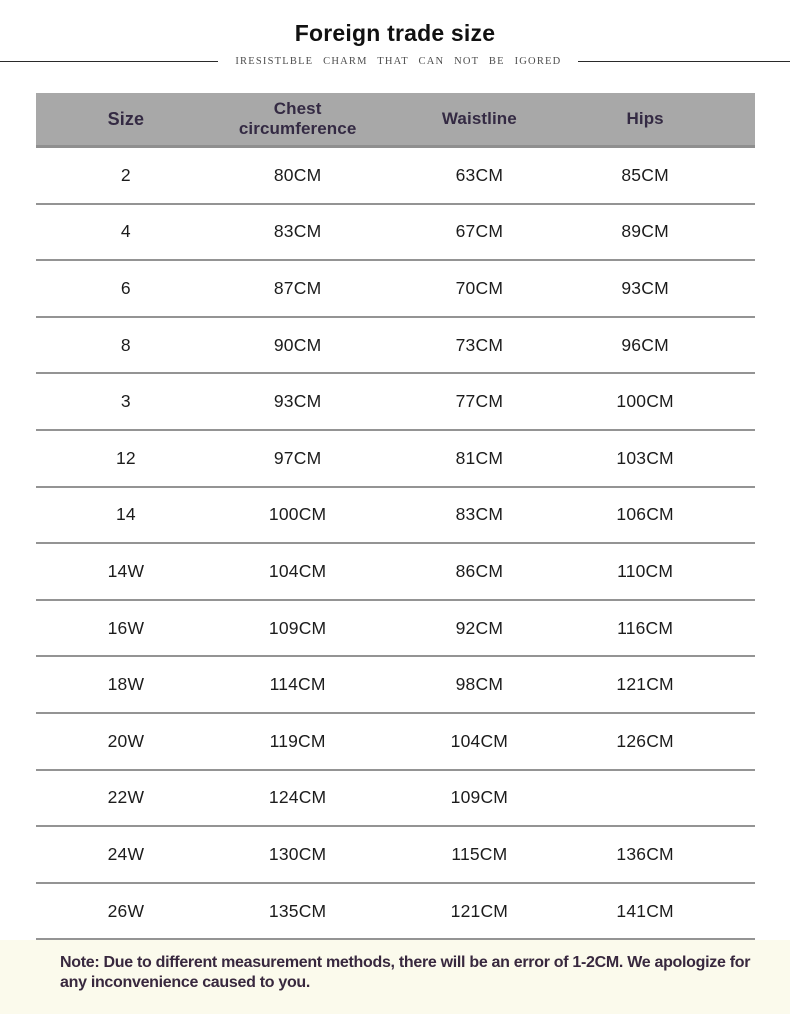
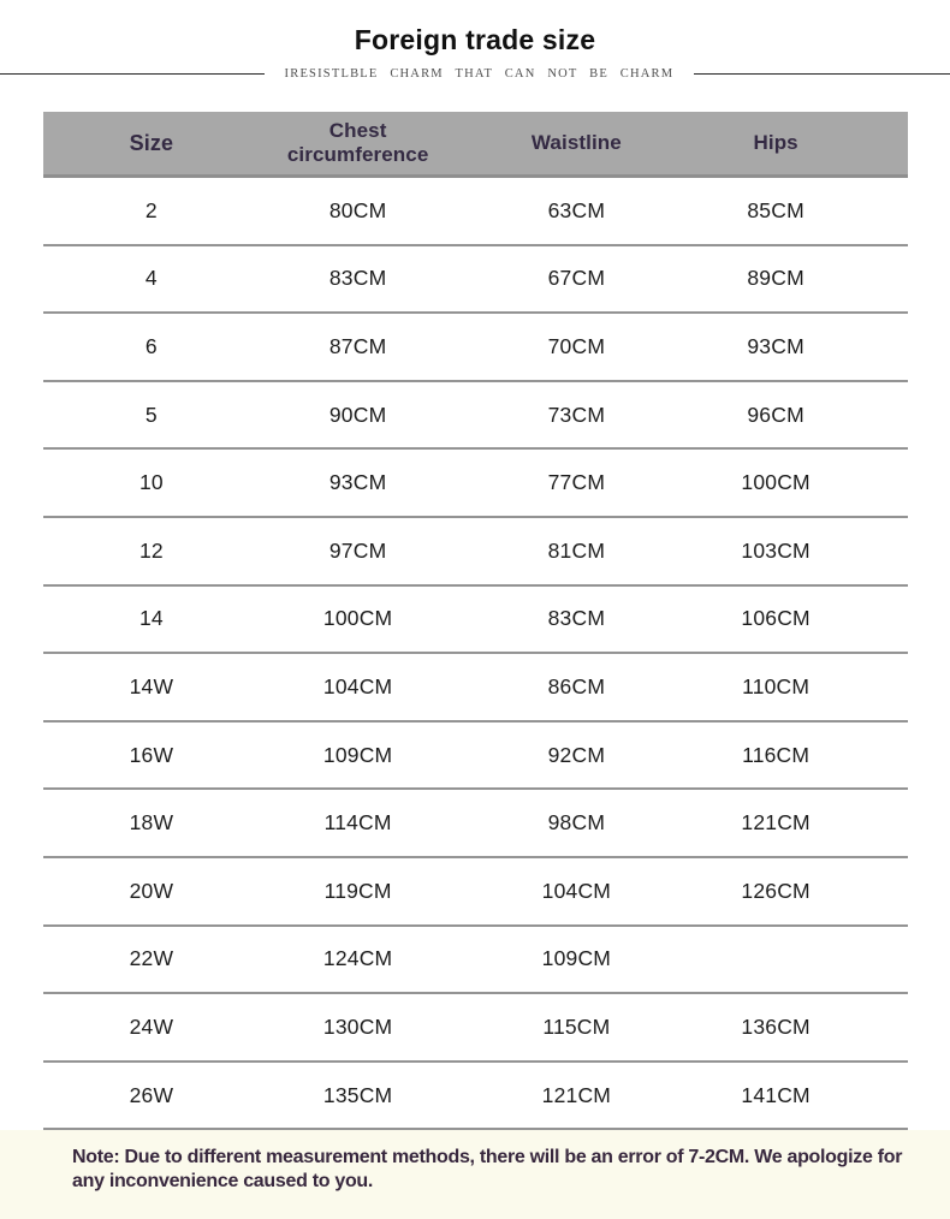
  Foreign trade size
- IRESISTLBLE CHARM THAT CAN NOT BE IGORED
+ IRESISTLBLE CHARM THAT CAN NOT BE CHARM
  Size
  Chest circumference
  Waistline
  Hips
  2
  80CM
  63CM
  85CM
  4
  83CM
  67CM
  89CM
  6
  87CM
  70CM
  93CM
- 8
+ 5
  90CM
  73CM
  96CM
- 3
+ 10
  93CM
  77CM
  100CM
  12
  97CM
  81CM
  103CM
  14
  100CM
  83CM
  106CM
  14W
  104CM
  86CM
  110CM
  16W
  109CM
  92CM
  116CM
  18W
  114CM
  98CM
  121CM
  20W
  119CM
  104CM
  126CM
  22W
  124CM
  109CM
  24W
  130CM
  115CM
  136CM
  26W
  135CM
  121CM
  141CM
- Note: Due to different measurement methods, there will be an error of 1-2CM. We apologize for any inconvenience caused to you.
+ Note: Due to different measurement methods, there will be an error of 7-2CM. We apologize for any inconvenience caused to you.
